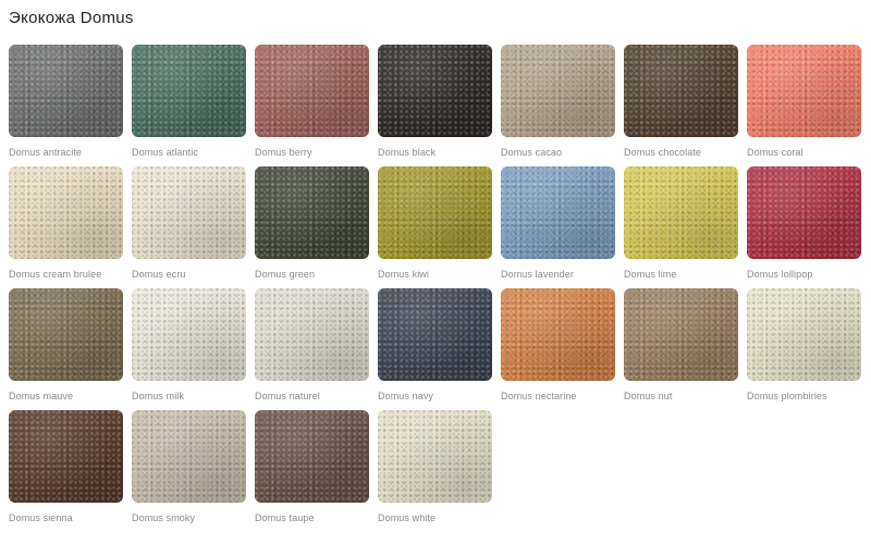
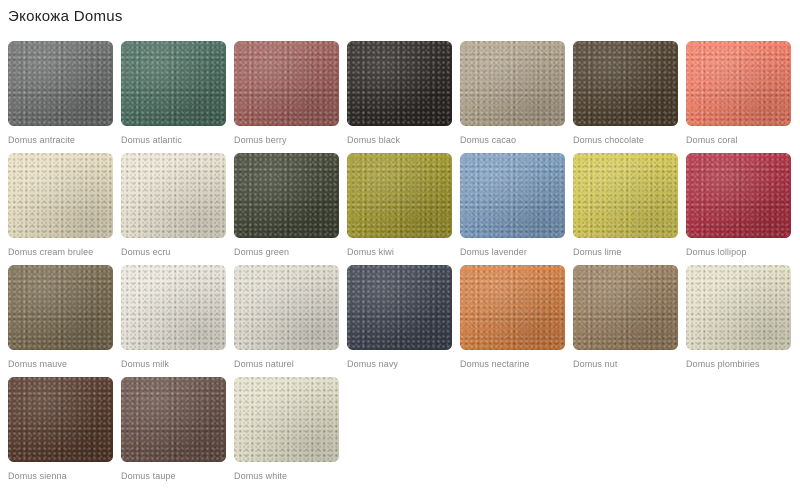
  Экокожа Domus
  Domus antracite
  Domus atlantic
  Domus berry
  Domus black
  Domus cacao
  Domus chocolate
  Domus coral
  Domus cream brulee
  Domus ecru
  Domus green
  Domus kiwi
  Domus lavender
  Domus lime
  Domus lollipop
  Domus mauve
  Domus milk
  Domus naturel
  Domus navy
  Domus nectarine
  Domus nut
  Domus plombiries
  Domus sienna
- Domus smoky
  Domus taupe
  Domus white
